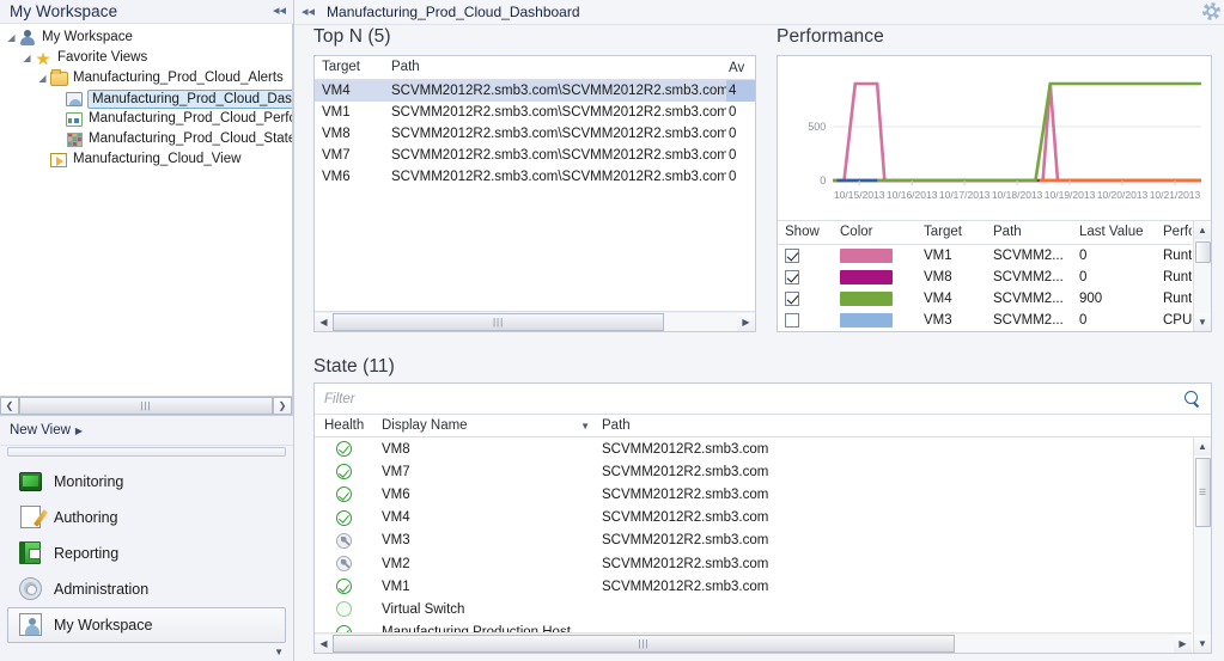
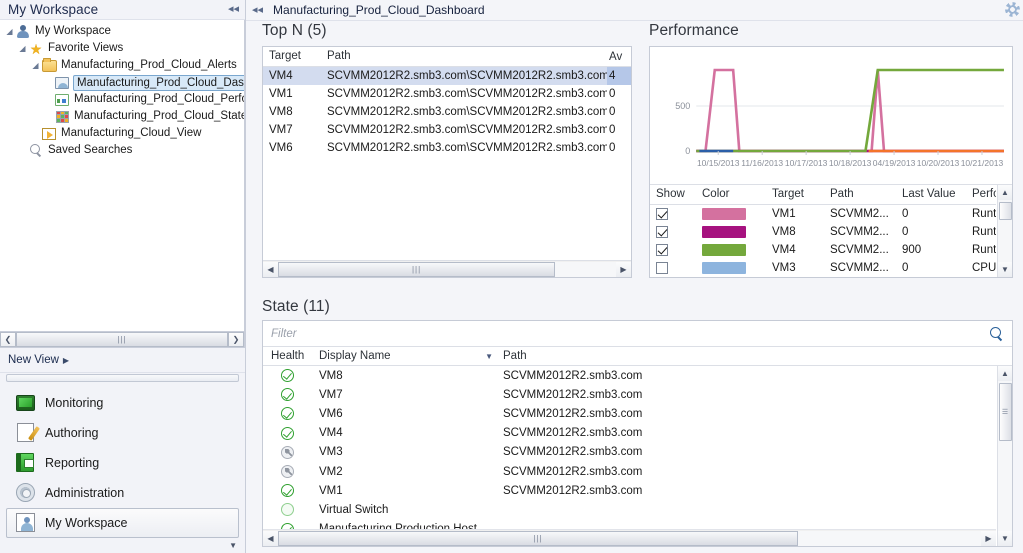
  My Workspace
  ◂◂
  ◢
  My Workspace
  ◢
  ★
  Favorite Views
  ◢
  Manufacturing_Prod_Cloud_Alerts
  Manufacturing_Prod_Cloud_Das
  Manufacturing_Prod_Cloud_Perf
  Manufacturing_Prod_Cloud_Stat
  Manufacturing_Cloud_View
+ Saved Searches
  ❮
  |||
  ❯
  New View
  ▶
  Monitoring
  Authoring
  Reporting
  Administration
  My Workspace
  ▼
  ◂◂
  Manufacturing_Prod_Cloud_Dashboard
  Top N (5)
  Target	Path	Av
  VM4	SCVMM2012R2.smb3.com\SCVMM2012R2.smb3.com	4
  VM1	SCVMM2012R2.smb3.com\SCVMM2012R2.smb3.com	0
  VM8	SCVMM2012R2.smb3.com\SCVMM2012R2.smb3.com	0
  VM7	SCVMM2012R2.smb3.com\SCVMM2012R2.smb3.com	0
  VM6	SCVMM2012R2.smb3.com\SCVMM2012R2.smb3.com	0
  ◀
  |||
  ▶
  Performance
  0
  500
  10/15/2013
- 10/16/2013
+ 11/16/2013
  10/17/2013
  10/18/2013
- 10/19/2013
+ 04/19/2013
  10/20/2013
  10/21/2013
  Show	Color	Target	Path	Last Value	Perf
  		VM1	SCVMM2...	0	Runt
  		VM8	SCVMM2...	0	Runt
  		VM4	SCVMM2...	900	Runt
  		VM3	SCVMM2...	0	CPU
  ▲
  ▼
  State (11)
  Filter
  Health
  Display Name
  ▼
  Path
  VM8
  SCVMM2012R2.smb3.com
  VM7
  SCVMM2012R2.smb3.com
  VM6
  SCVMM2012R2.smb3.com
  VM4
  SCVMM2012R2.smb3.com
  VM3
  SCVMM2012R2.smb3.com
  VM2
  SCVMM2012R2.smb3.com
  VM1
  SCVMM2012R2.smb3.com
  Virtual Switch
  ▲
  ▼
  ◀
  |||
  ▶
